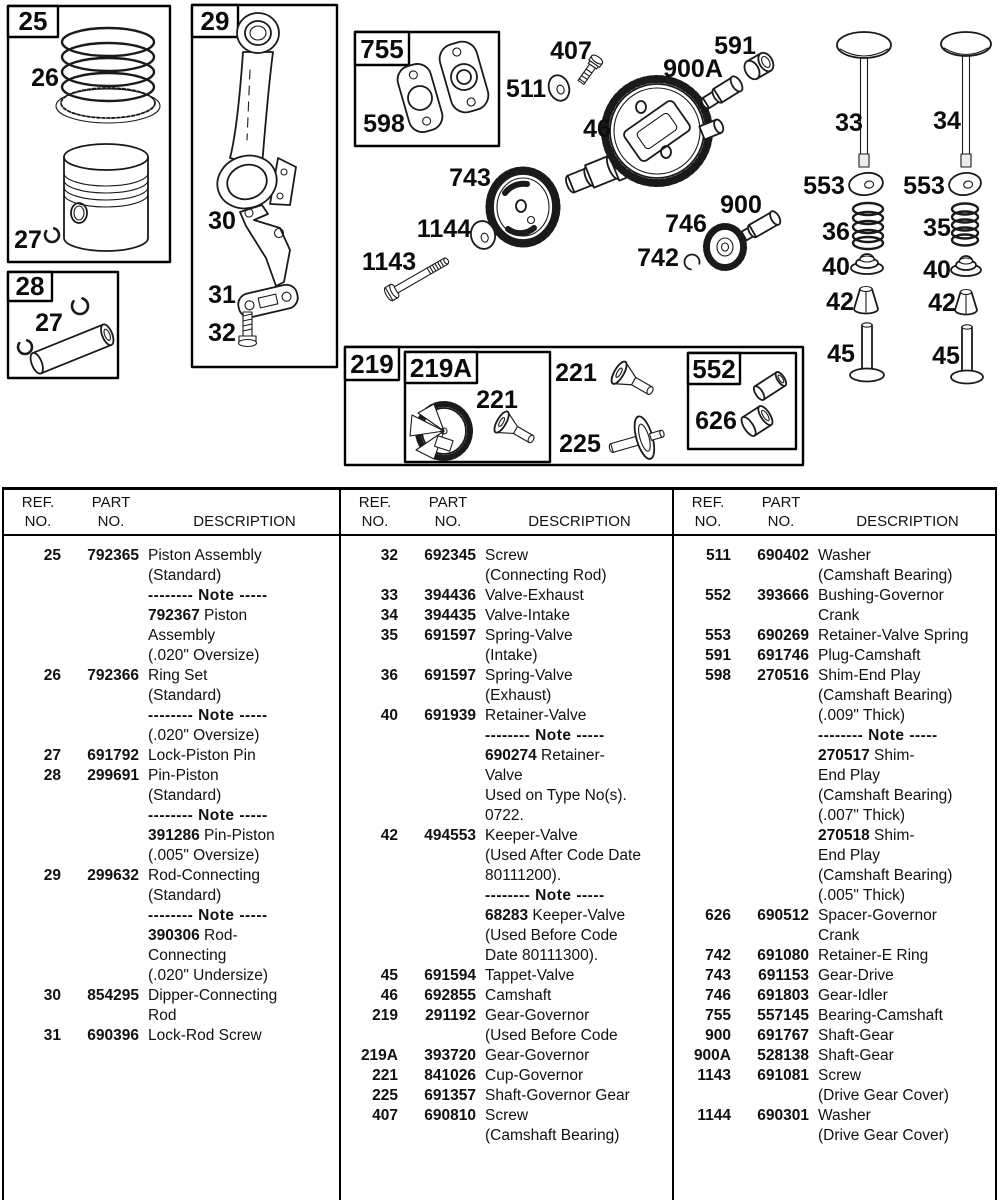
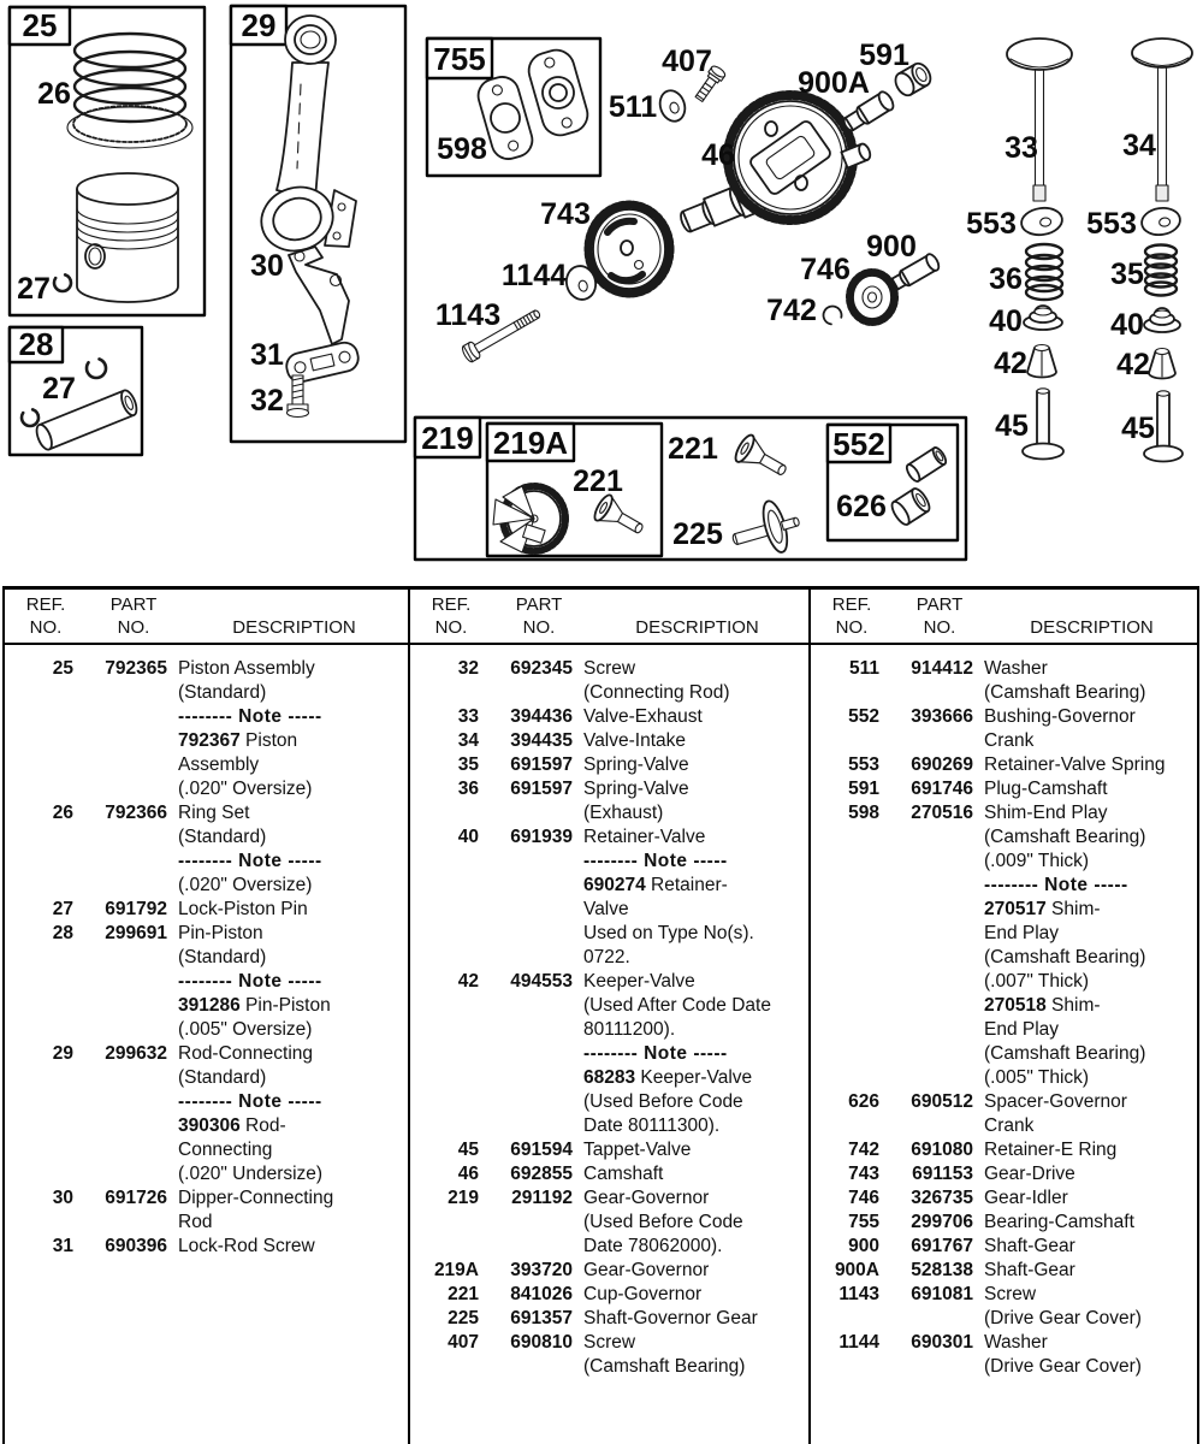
  25
  26
  27
  28
  27
  29
  30
  31
  32
  755
  598
  407
  511
  46
  743
  1144
  1143
  591
  900A
  900
  746
  742
  33
  34
  553
  553
  36
  35
  40
  40
  42
  42
  45
  45
  219
  219A
  221
  221
  225
  552
  626
  REF.
  NO.
  PART
  NO.
  DESCRIPTION
  25
  792365
  Piston Assembly
  (Standard)
  -------- Note -----
  792367 Piston
  Assembly
  (.020" Oversize)
  26
  792366
  Ring Set
  (Standard)
  -------- Note -----
  (.020" Oversize)
  27
  691792
  Lock-Piston Pin
  28
  299691
  Pin-Piston
  (Standard)
  -------- Note -----
  391286 Pin-Piston
  (.005" Oversize)
  29
  299632
  Rod-Connecting
  (Standard)
  -------- Note -----
  390306 Rod-
  Connecting
  (.020" Undersize)
  30
- 854295
+ 691726
  Dipper-Connecting
  Rod
  31
  690396
  Lock-Rod Screw
  REF.
  NO.
  PART
  NO.
  DESCRIPTION
  32
  692345
  Screw
  (Connecting Rod)
  33
  394436
  Valve-Exhaust
  34
  394435
  Valve-Intake
  35
  691597
  Spring-Valve
- (Intake)
  36
  691597
  Spring-Valve
  (Exhaust)
  40
  691939
  Retainer-Valve
  -------- Note -----
  690274 Retainer-
  Valve
  Used on Type No(s).
  0722.
  42
  494553
  Keeper-Valve
  (Used After Code Date
  80111200).
  -------- Note -----
  68283 Keeper-Valve
  (Used Before Code
  Date 80111300).
  45
  691594
  Tappet-Valve
  46
  692855
  Camshaft
  219
  291192
  Gear-Governor
  (Used Before Code
+ Date 78062000).
  219A
  393720
  Gear-Governor
  221
  841026
  Cup-Governor
  225
  691357
  Shaft-Governor Gear
  407
  690810
  Screw
  (Camshaft Bearing)
  REF.
  NO.
  PART
  NO.
  DESCRIPTION
  511
- 690402
+ 914412
  Washer
  (Camshaft Bearing)
  552
  393666
  Bushing-Governor
  Crank
  553
  690269
  Retainer-Valve Spring
  591
  691746
  Plug-Camshaft
  598
  270516
  Shim-End Play
  (Camshaft Bearing)
  (.009" Thick)
  -------- Note -----
  270517 Shim-
  End Play
  (Camshaft Bearing)
  (.007" Thick)
  270518 Shim-
  End Play
  (Camshaft Bearing)
  (.005" Thick)
  626
  690512
  Spacer-Governor
  Crank
  742
  691080
  Retainer-E Ring
  743
  691153
  Gear-Drive
  746
- 691803
+ 326735
  Gear-Idler
  755
- 557145
+ 299706
  Bearing-Camshaft
  900
  691767
  Shaft-Gear
  900A
  528138
  Shaft-Gear
  1143
  691081
  Screw
  (Drive Gear Cover)
  1144
  690301
  Washer
  (Drive Gear Cover)
